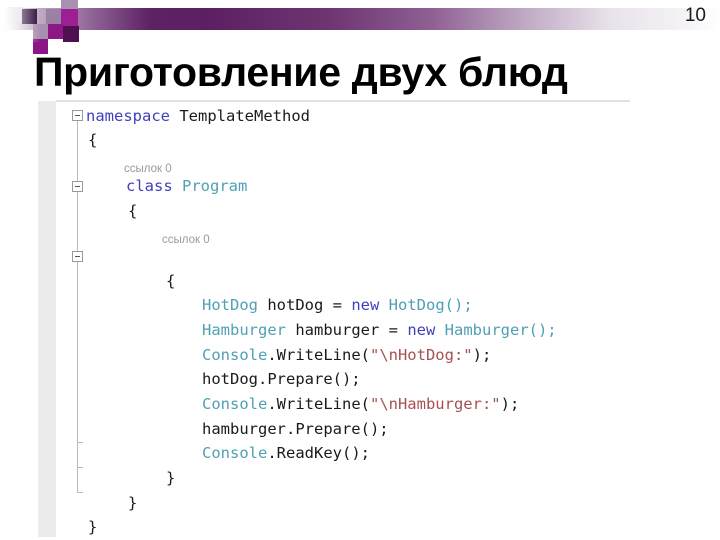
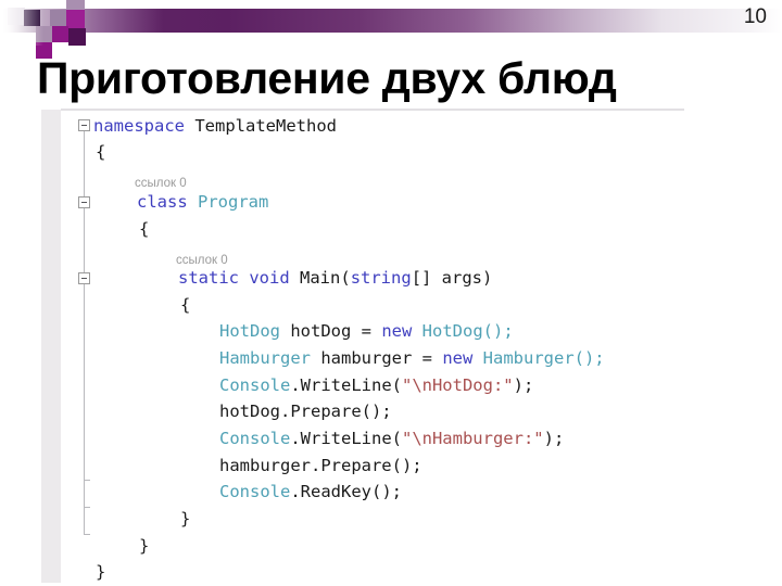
  10
  Приготовление двух блюд
  namespace TemplateMethod
  {
  ссылок 0
  class Program
  {
  ссылок 0
+ static void Main(string[] args)
  {
  HotDog hotDog = new HotDog();
  Hamburger hamburger = new Hamburger();
  Console.WriteLine("\nHotDog:");
  hotDog.Prepare();
  Console.WriteLine("\nHamburger:");
  hamburger.Prepare();
  Console.ReadKey();
  }
  }
  }
